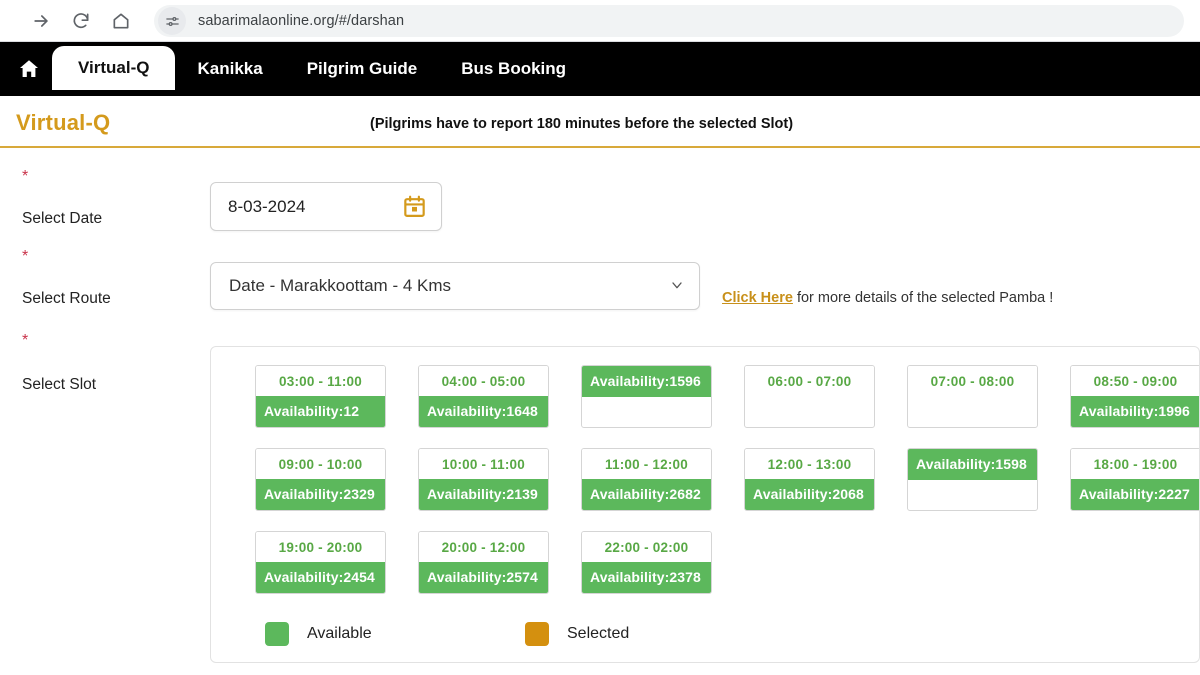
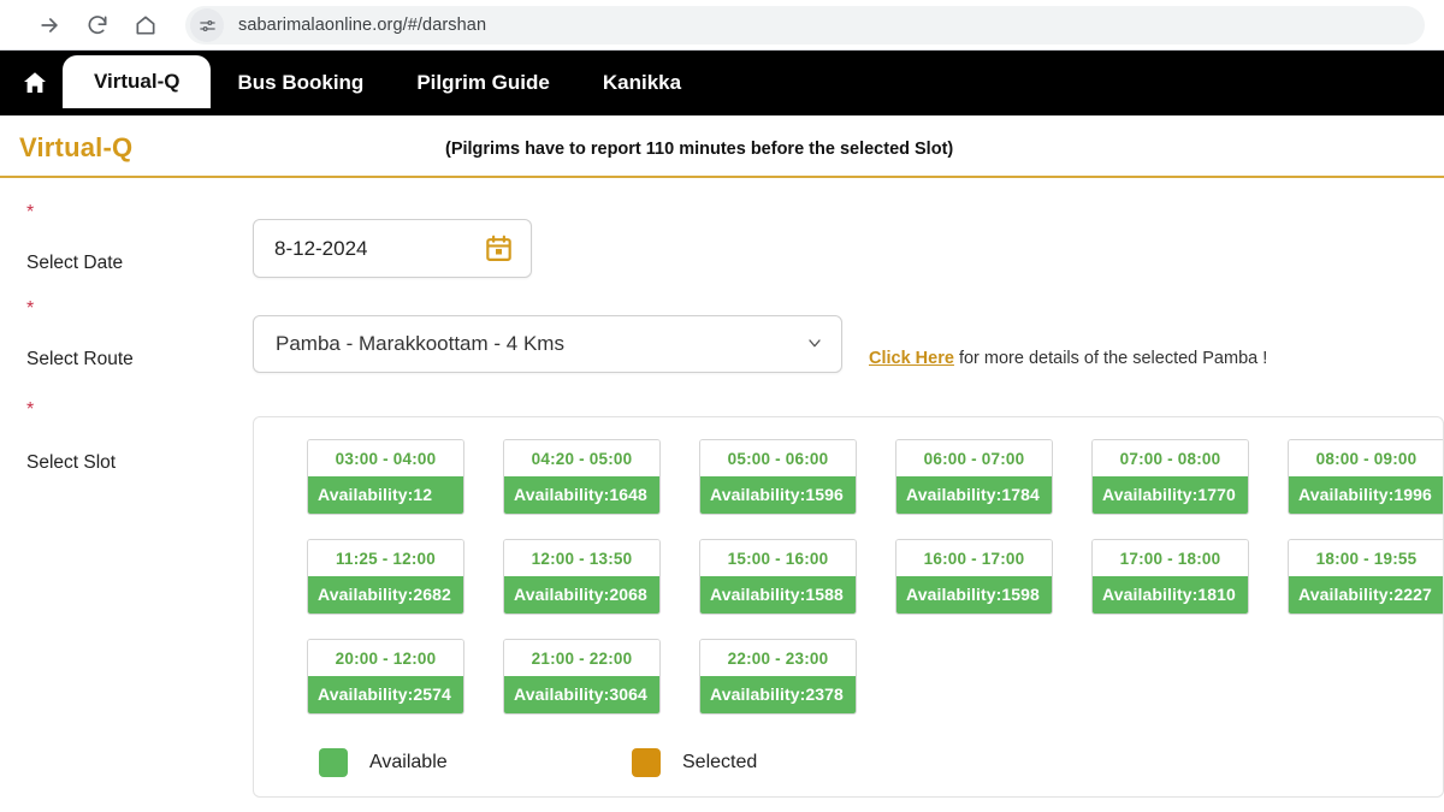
  sabarimalaonline.org/#/darshan
  Virtual-Q
- Kanikka
+ Bus Booking
  Pilgrim Guide
- Bus Booking
+ Kanikka
  Virtual-Q
- (Pilgrims have to report 180 minutes before the selected Slot)
+ (Pilgrims have to report 110 minutes before the selected Slot)
  *
  Select Date
- 8-03-2024
+ 8-12-2024
  *
  Select Route
- Date - Marakkoottam - 4 Kms
+ Pamba - Marakkoottam - 4 Kms
  Click Here for more details of the selected Pamba !
  *
  Select Slot
- 03:00 - 11:00
+ 03:00 - 04:00
  Availability:12
- 04:00 - 05:00
+ 04:20 - 05:00
  Availability:1648
+ 05:00 - 06:00
  Availability:1596
  06:00 - 07:00
+ Availability:1784
  07:00 - 08:00
+ Availability:1770
- 08:50 - 09:00
+ 08:00 - 09:00
  Availability:1996
- 09:00 - 10:00
- Availability:2329
- 10:00 - 11:00
- Availability:2139
- 11:00 - 12:00
+ 11:25 - 12:00
  Availability:2682
- 12:00 - 13:00
+ 12:00 - 13:50
  Availability:2068
+ 15:00 - 16:00
+ Availability:1588
+ 16:00 - 17:00
  Availability:1598
+ 17:00 - 18:00
+ Availability:1810
- 18:00 - 19:00
+ 18:00 - 19:55
  Availability:2227
- 19:00 - 20:00
- Availability:2454
  20:00 - 12:00
  Availability:2574
+ 21:00 - 22:00
+ Availability:3064
- 22:00 - 02:00
+ 22:00 - 23:00
  Availability:2378
  Available
  Selected
